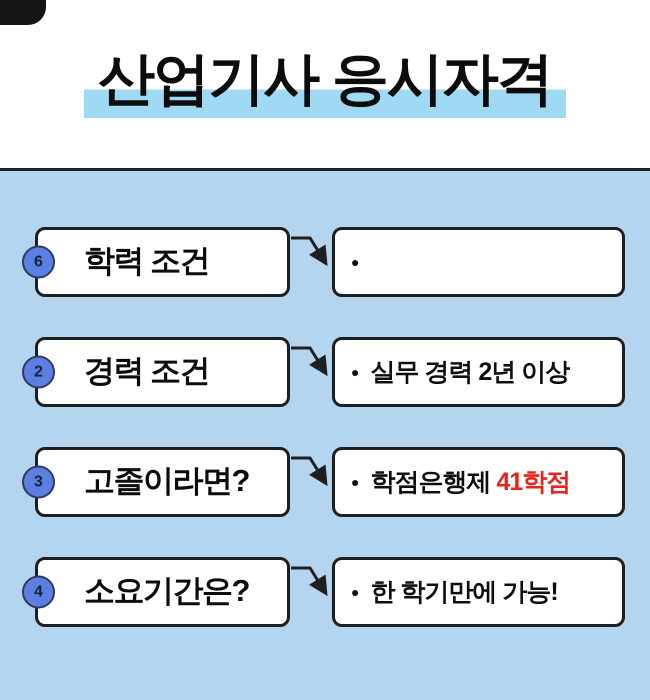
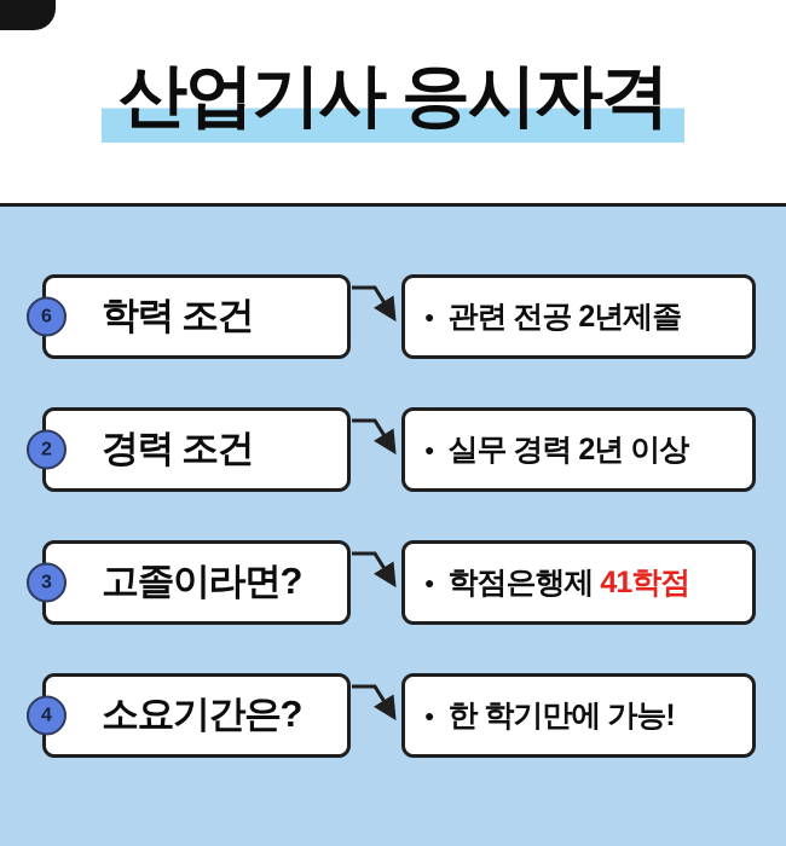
  산업기사 응시자격
  6
  학력 조건
  ●
+ 관련 전공 2년제졸
  2
  경력 조건
  ●
  실무 경력 2년 이상
  3
  고졸이라면?
  ●
  학점은행제
  41학점
  4
  소요기간은?
  ●
  한 학기만에 가능!
